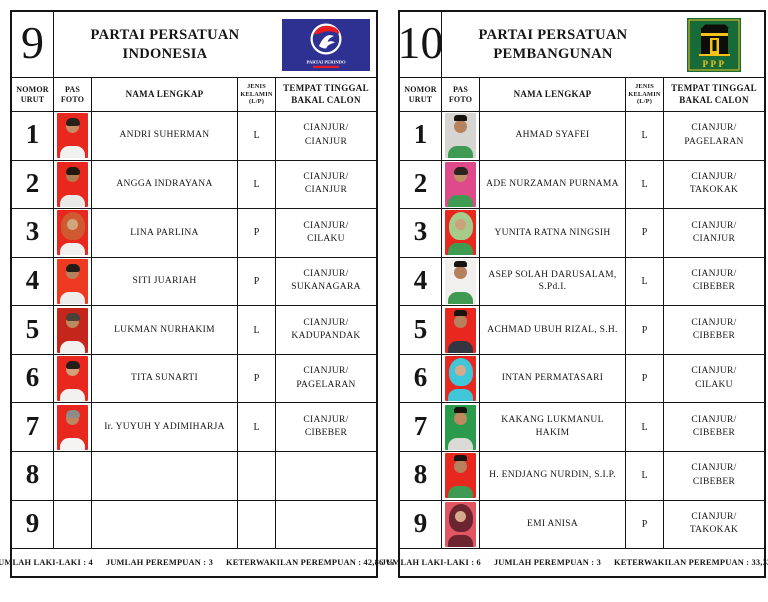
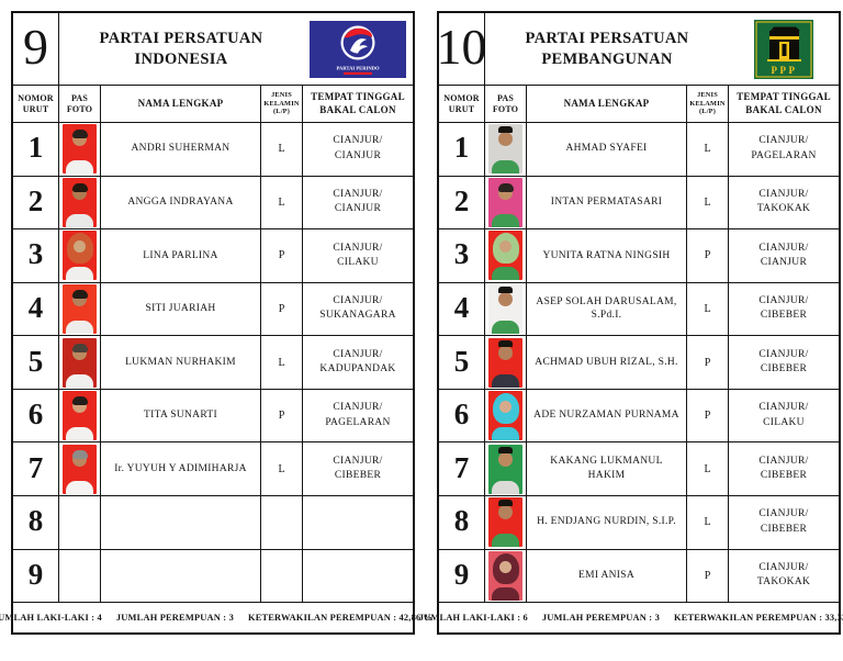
  9
  PARTAI PERSATUAN INDONESIA
  NOMOR URUT
  PAS FOTO
  NAMA LENGKAP
  TEMPAT TINGGAL BAKAL CALON
  1
  ANDRI SUHERMAN
  L
  CIANJUR/
  CIANJUR
  2
  ANGGA INDRAYANA
  L
  CIANJUR/
  CIANJUR
  3
  LINA PARLINA
  P
  CIANJUR/
  CILAKU
  4
  SITI JUARIAH
  P
  CIANJUR/
  SUKANAGARA
  5
  LUKMAN NURHAKIM
  L
  CIANJUR/
  KADUPANDAK
  6
  TITA SUNARTI
  P
  CIANJUR/
  PAGELARAN
  7
  Ir. YUYUH Y ADIMIHARJA
  L
  CIANJUR/
  CIBEBER
  8
  9
  UMLAH LAKI-LAKI : 4
  JUMLAH PEREMPUAN : 3
  KETERWAKILAN PEREMPUAN : 42,86 %
  10
  PARTAI PERSATUAN PEMBANGUNAN
  PPP
  NOMOR URUT
  PAS FOTO
  NAMA LENGKAP
  TEMPAT TINGGAL BAKAL CALON
  1
  AHMAD SYAFEI
  L
  CIANJUR/
  PAGELARAN
  2
- ADE NURZAMAN PURNAMA
+ INTAN PERMATASARI
  L
  CIANJUR/
  TAKOKAK
  3
  YUNITA RATNA NINGSIH
  P
  CIANJUR/
  CIANJUR
  4
  ASEP SOLAH DARUSALAM, S.Pd.I.
  L
  CIANJUR/
  CIBEBER
  5
  ACHMAD UBUH RIZAL, S.H.
  P
  CIANJUR/
  CIBEBER
  6
- INTAN PERMATASARI
+ ADE NURZAMAN PURNAMA
  P
  CIANJUR/
  CILAKU
  7
  KAKANG LUKMANUL HAKIM
  L
  CIANJUR/
  CIBEBER
  8
  H. ENDJANG NURDIN, S.I.P.
  L
  CIANJUR/
  CIBEBER
  9
  EMI ANISA
  P
  CIANJUR/
  TAKOKAK
  JUMLAH LAKI-LAKI : 6
  JUMLAH PEREMPUAN : 3
  KETERWAKILAN PEREMPUAN : 33,3
